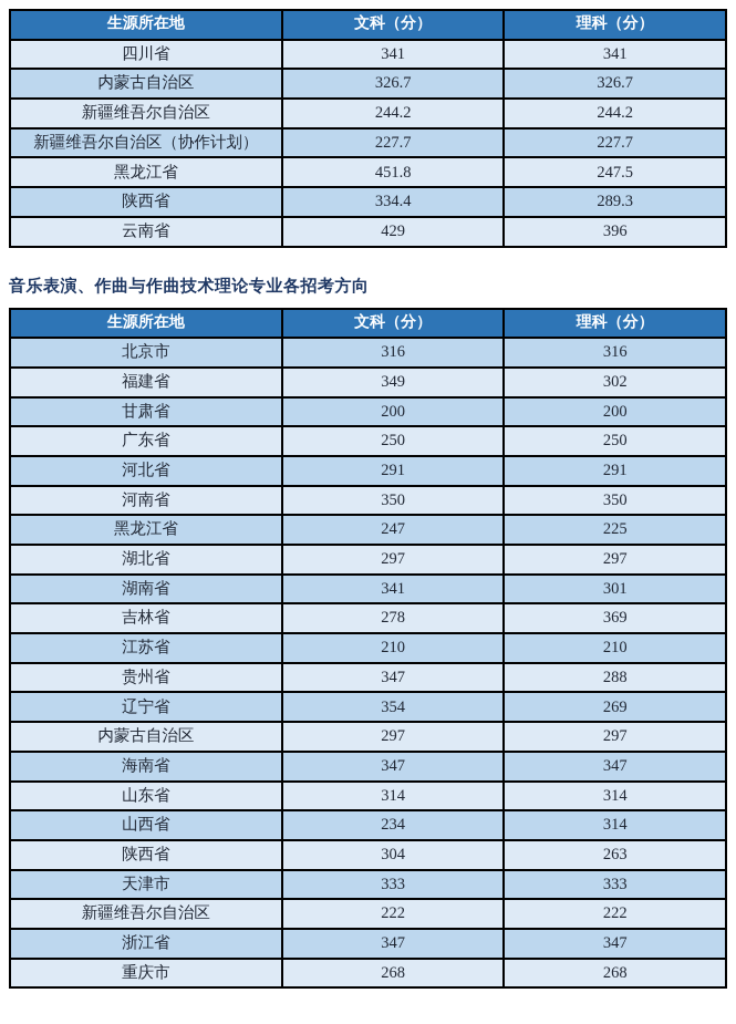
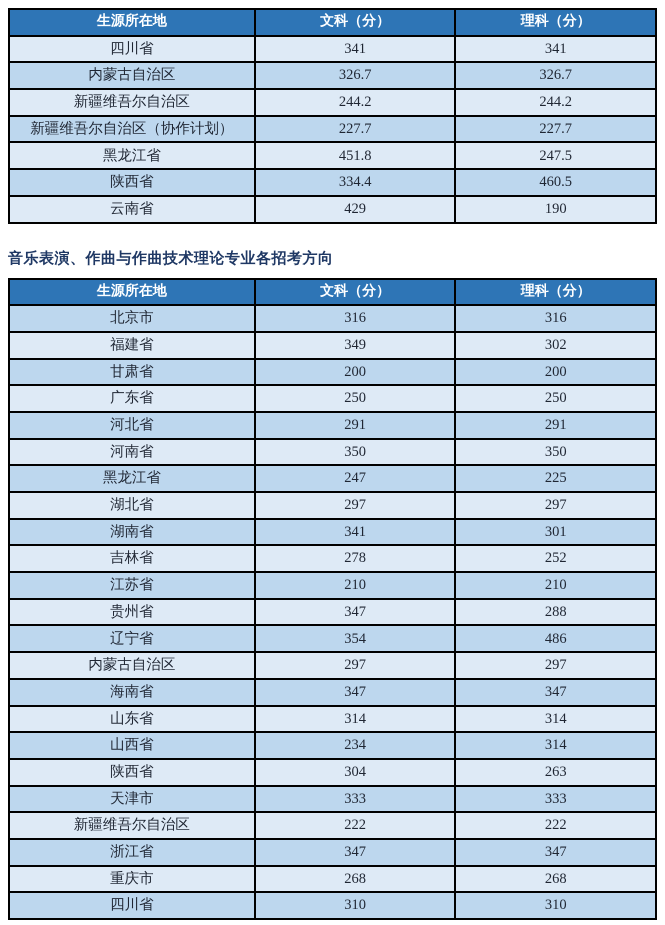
  生源所在地	文科（分）	理科（分）
  四川省	341	341
  内蒙古自治区	326.7	326.7
  新疆维吾尔自治区	244.2	244.2
  新疆维吾尔自治区（协作计划）	227.7	227.7
  黑龙江省	451.8	247.5
- 陕西省	334.4	289.3
+ 陕西省	334.4	460.5
- 云南省	429	396
+ 云南省	429	190
  音乐表演、作曲与作曲技术理论专业各招考方向
  生源所在地	文科（分）	理科（分）
  北京市	316	316
  福建省	349	302
  甘肃省	200	200
  广东省	250	250
  河北省	291	291
  河南省	350	350
  黑龙江省	247	225
  湖北省	297	297
  湖南省	341	301
- 吉林省	278	369
+ 吉林省	278	252
  江苏省	210	210
  贵州省	347	288
- 辽宁省	354	269
+ 辽宁省	354	486
  内蒙古自治区	297	297
  海南省	347	347
  山东省	314	314
  山西省	234	314
  陕西省	304	263
  天津市	333	333
  新疆维吾尔自治区	222	222
  浙江省	347	347
  重庆市	268	268
+ 四川省	310	310
